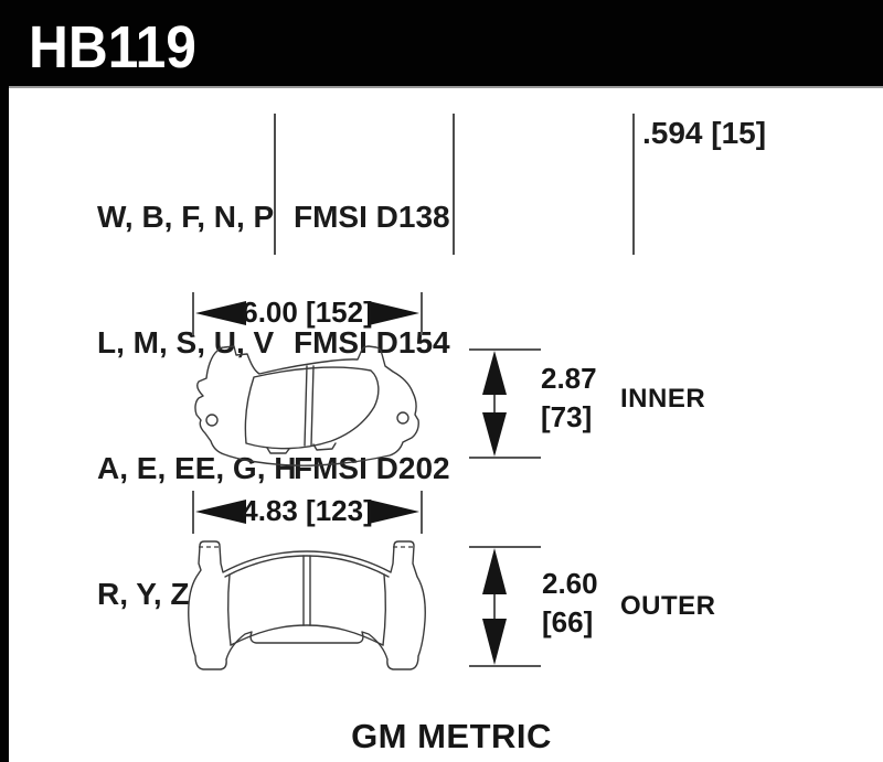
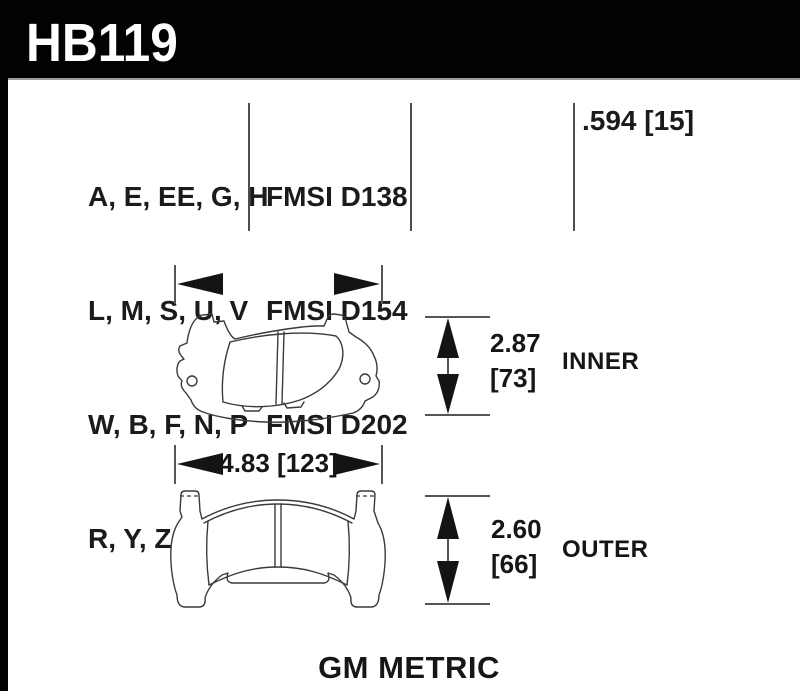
  HB119
- W, B, F, N, P
+ A, E, EE, G, H
  L, M, S, U, V
- A, E, EE, G, H
+ W, B, F, N, P
  R, Y, Z
  FMSI D138
  FMSI D154
  FMSI D202
  .594 [15]
- 6.00 [152]
  2.87
  [73]
  INNER
  4.83 [123]
  2.60
  [66]
  OUTER
  GM METRIC
